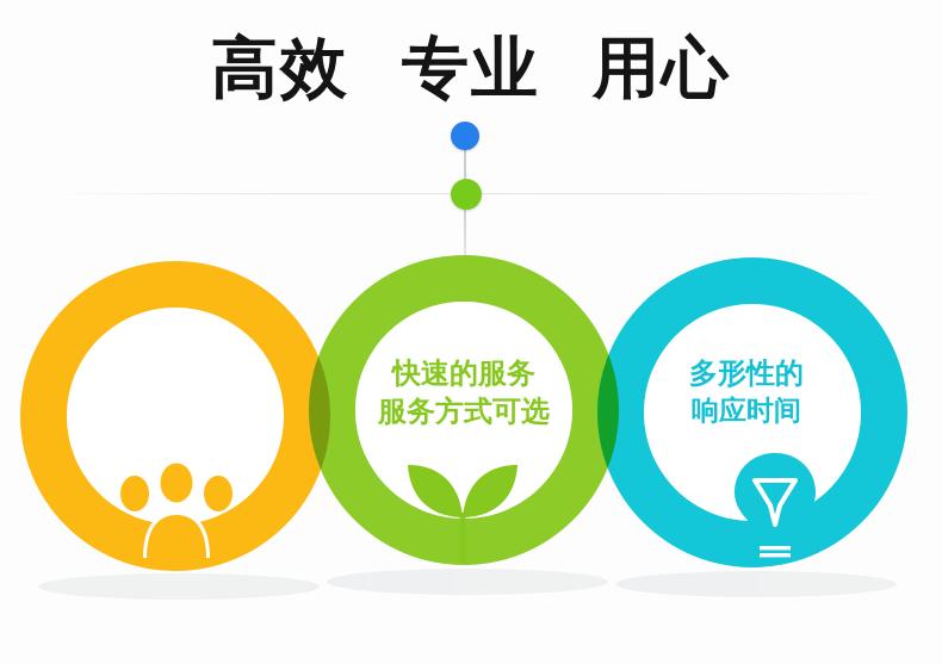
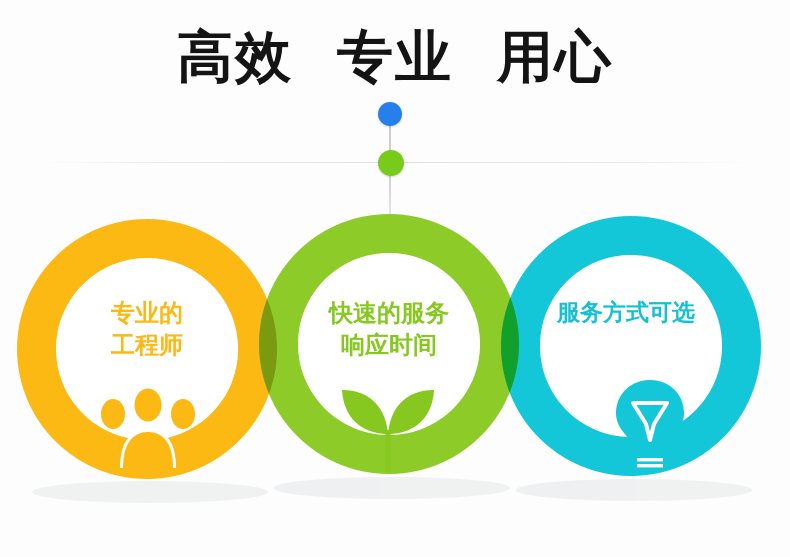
+ 专业的
+ 工程师
  快速的服务
- 服务方式可选
+ 响应时间
- 多形性的
- 响应时间
+ 服务方式可选
